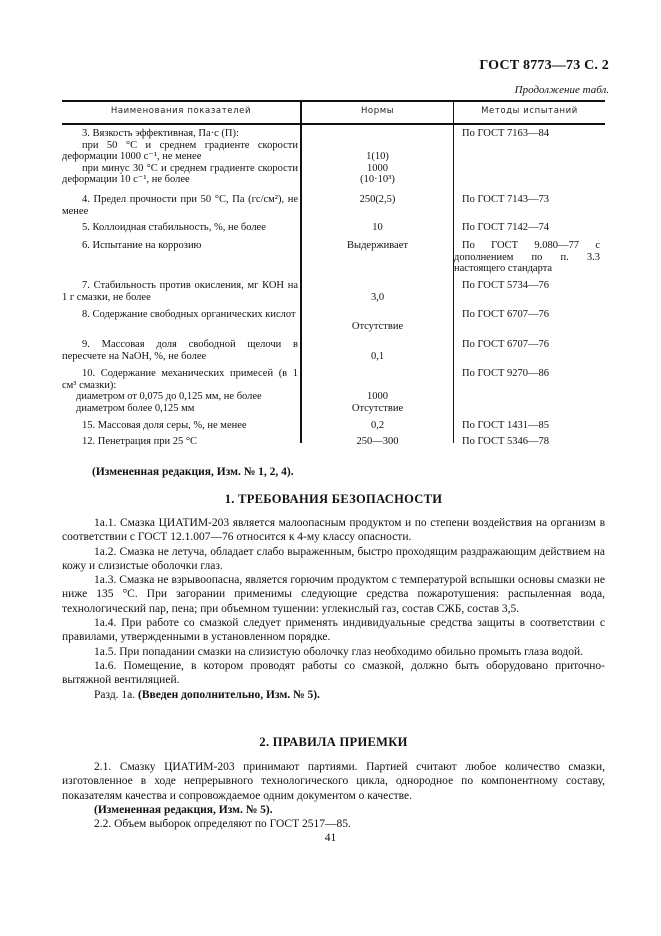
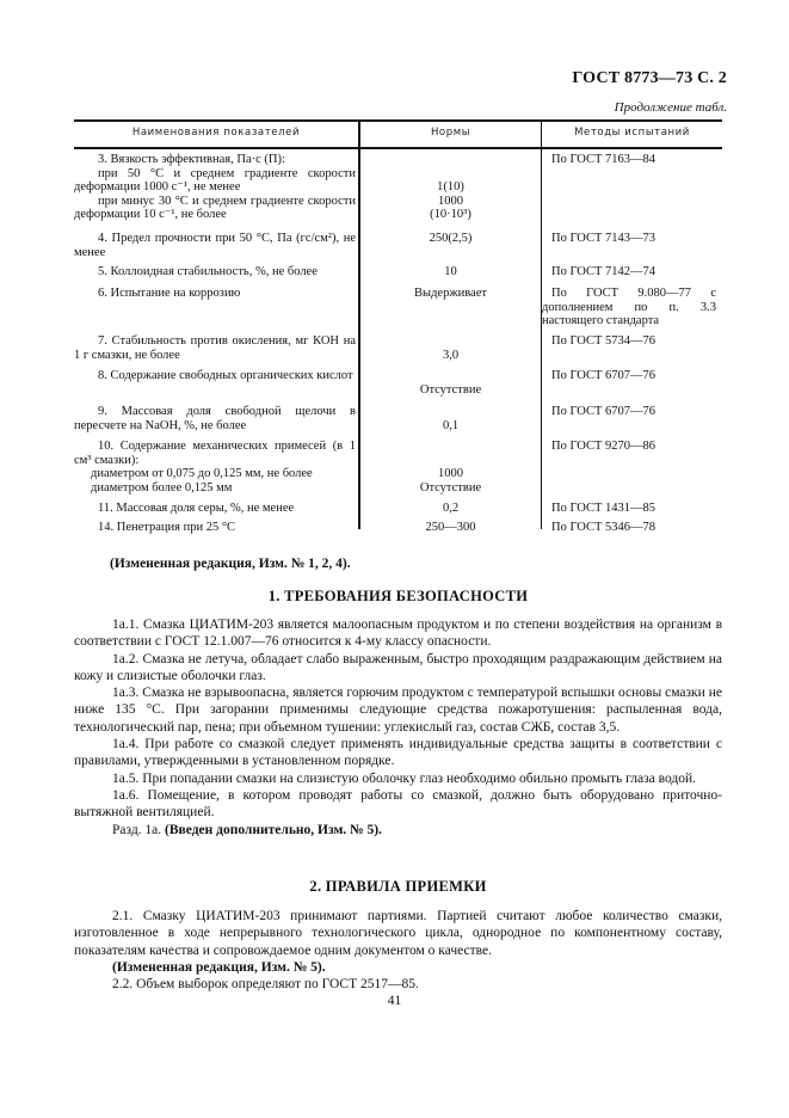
  ГОСТ 8773—73 С. 2
  Продолжение табл.
  Наименования показателей
  Нормы
  Методы испытаний
  3. Вязкость эффективная, Па·с (П):
  при 50 °C и среднем градиенте скорости деформации 1000 с⁻¹, не менее
  при минус 30 °C и среднем градиенте скорости деформации 10 с⁻¹, не более
  1(10)
  1000
  (10·10³)
  По ГОСТ 7163—84
  4. Предел прочности при 50 °C, Па (гс/см²), не менее
  250(2,5)
  По ГОСТ 7143—73
  5. Коллоидная стабильность, %, не более
  10
  По ГОСТ 7142—74
  6. Испытание на коррозию
  Выдерживает
  По ГОСТ 9.080—77 с дополнением по п. 3.3 настоящего стандарта
  7. Стабильность против окисления, мг КОН на 1 г смазки, не более
  3,0
  По ГОСТ 5734—76
  8. Содержание свободных органических кислот
  Отсутствие
  По ГОСТ 6707—76
  9. Массовая доля свободной щелочи в пересчете на NaOH, %, не более
  0,1
  По ГОСТ 6707—76
  10. Содержание механических примесей (в 1 см³ смазки):
  диаметром от 0,075 до 0,125 мм, не более
  диаметром более 0,125 мм
  1000
  Отсутствие
  По ГОСТ 9270—86
- 15. Массовая доля серы, %, не менее
+ 11. Массовая доля серы, %, не менее
  0,2
  По ГОСТ 1431—85
- 12. Пенетрация при 25 °C
+ 14. Пенетрация при 25 °C
  250—300
  По ГОСТ 5346—78
  (Измененная редакция, Изм. № 1, 2, 4).
  1. ТРЕБОВАНИЯ БЕЗОПАСНОСТИ
  1а.1. Смазка ЦИАТИМ-203 является малоопасным продуктом и по степени воздействия на организм в соответствии с ГОСТ 12.1.007—76 относится к 4-му классу опасности.
  1а.2. Смазка не летуча, обладает слабо выраженным, быстро проходящим раздражающим действием на кожу и слизистые оболочки глаз.
  1а.3. Смазка не взрывоопасна, является горючим продуктом с температурой вспышки основы смазки не ниже 135 °C. При загорании применимы следующие средства пожаротушения: распыленная вода, технологический пар, пена; при объемном тушении: углекислый газ, состав СЖБ, состав 3,5.
  1а.4. При работе со смазкой следует применять индивидуальные средства защиты в соответствии с правилами, утвержденными в установленном порядке.
  1а.5. При попадании смазки на слизистую оболочку глаз необходимо обильно промыть глаза водой.
  1а.6. Помещение, в котором проводят работы со смазкой, должно быть оборудовано приточно-вытяжной вентиляцией.
  Разд. 1а. (Введен дополнительно, Изм. № 5).
  2. ПРАВИЛА ПРИЕМКИ
  2.1. Смазку ЦИАТИМ-203 принимают партиями. Партией считают любое количество смазки, изготовленное в ходе непрерывного технологического цикла, однородное по компонентному составу, показателям качества и сопровождаемое одним документом о качестве.
  (Измененная редакция, Изм. № 5).
  2.2. Объем выборок определяют по ГОСТ 2517—85.
  41
